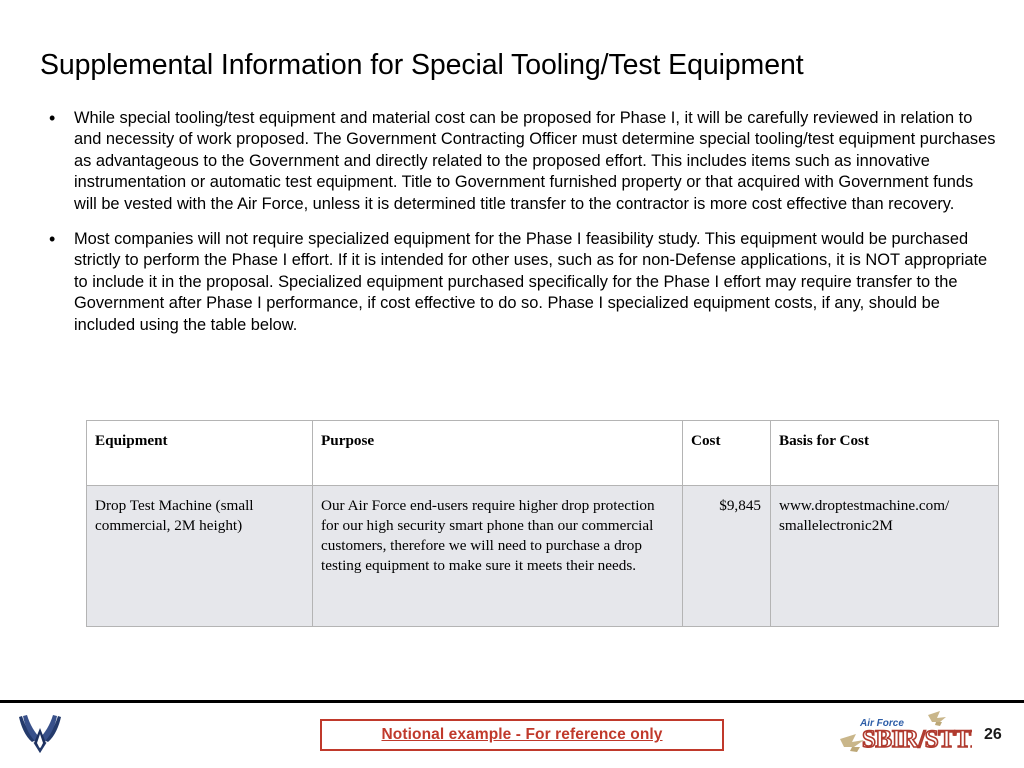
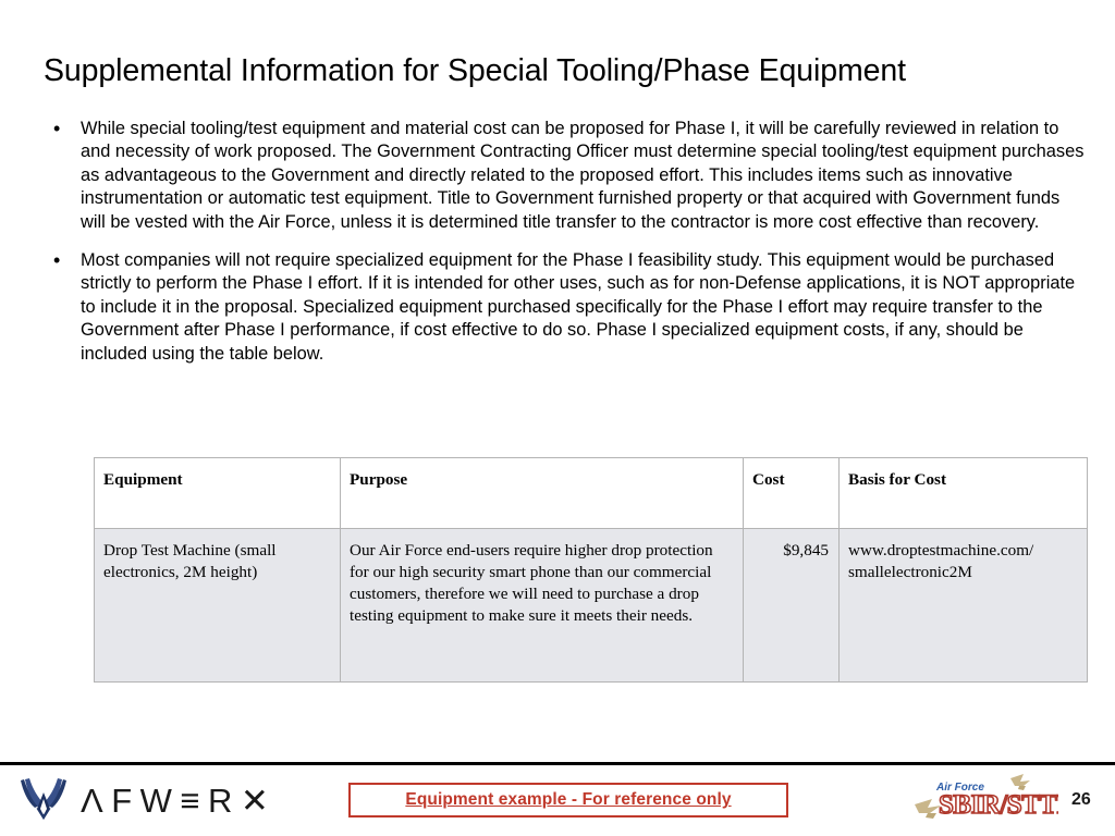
- Supplemental Information for Special Tooling/Test Equipment
+ Supplemental Information for Special Tooling/Phase Equipment
  •
  While special tooling/test equipment and material cost can be proposed for Phase I, it will be carefully reviewed in relation to and necessity of work proposed. The Government Contracting Officer must determine special tooling/test equipment purchases as advantageous to the Government and directly related to the proposed effort. This includes items such as innovative instrumentation or automatic test equipment. Title to Government furnished property or that acquired with Government funds will be vested with the Air Force, unless it is determined title transfer to the contractor is more cost effective than recovery.
  •
  Most companies will not require specialized equipment for the Phase I feasibility study. This equipment would be purchased strictly to perform the Phase I effort. If it is intended for other uses, such as for non-Defense applications, it is NOT appropriate to include it in the proposal. Specialized equipment purchased specifically for the Phase I effort may require transfer to the Government after Phase I performance, if cost effective to do so. Phase I specialized equipment costs, if any, should be included using the table below.
  Equipment	Purpose	Cost	Basis for Cost
- Drop Test Machine (small commercial, 2M height)	Our Air Force end-users require higher drop protection for our high security smart phone than our commercial customers, therefore we will need to purchase a drop testing equipment to make sure it meets their needs.	$9,845	www.droptestmachine.com/ smallelectronic2M
+ Drop Test Machine (small electronics, 2M height)	Our Air Force end-users require higher drop protection for our high security smart phone than our commercial customers, therefore we will need to purchase a drop testing equipment to make sure it meets their needs.	$9,845	www.droptestmachine.com/ smallelectronic2M
+ Λ
+ F
+ W
+ ≡
+ R
+ ✕
- Notional example - For reference only
+ Equipment example - For reference only
  Air Force
  SBIR/STT
  26
